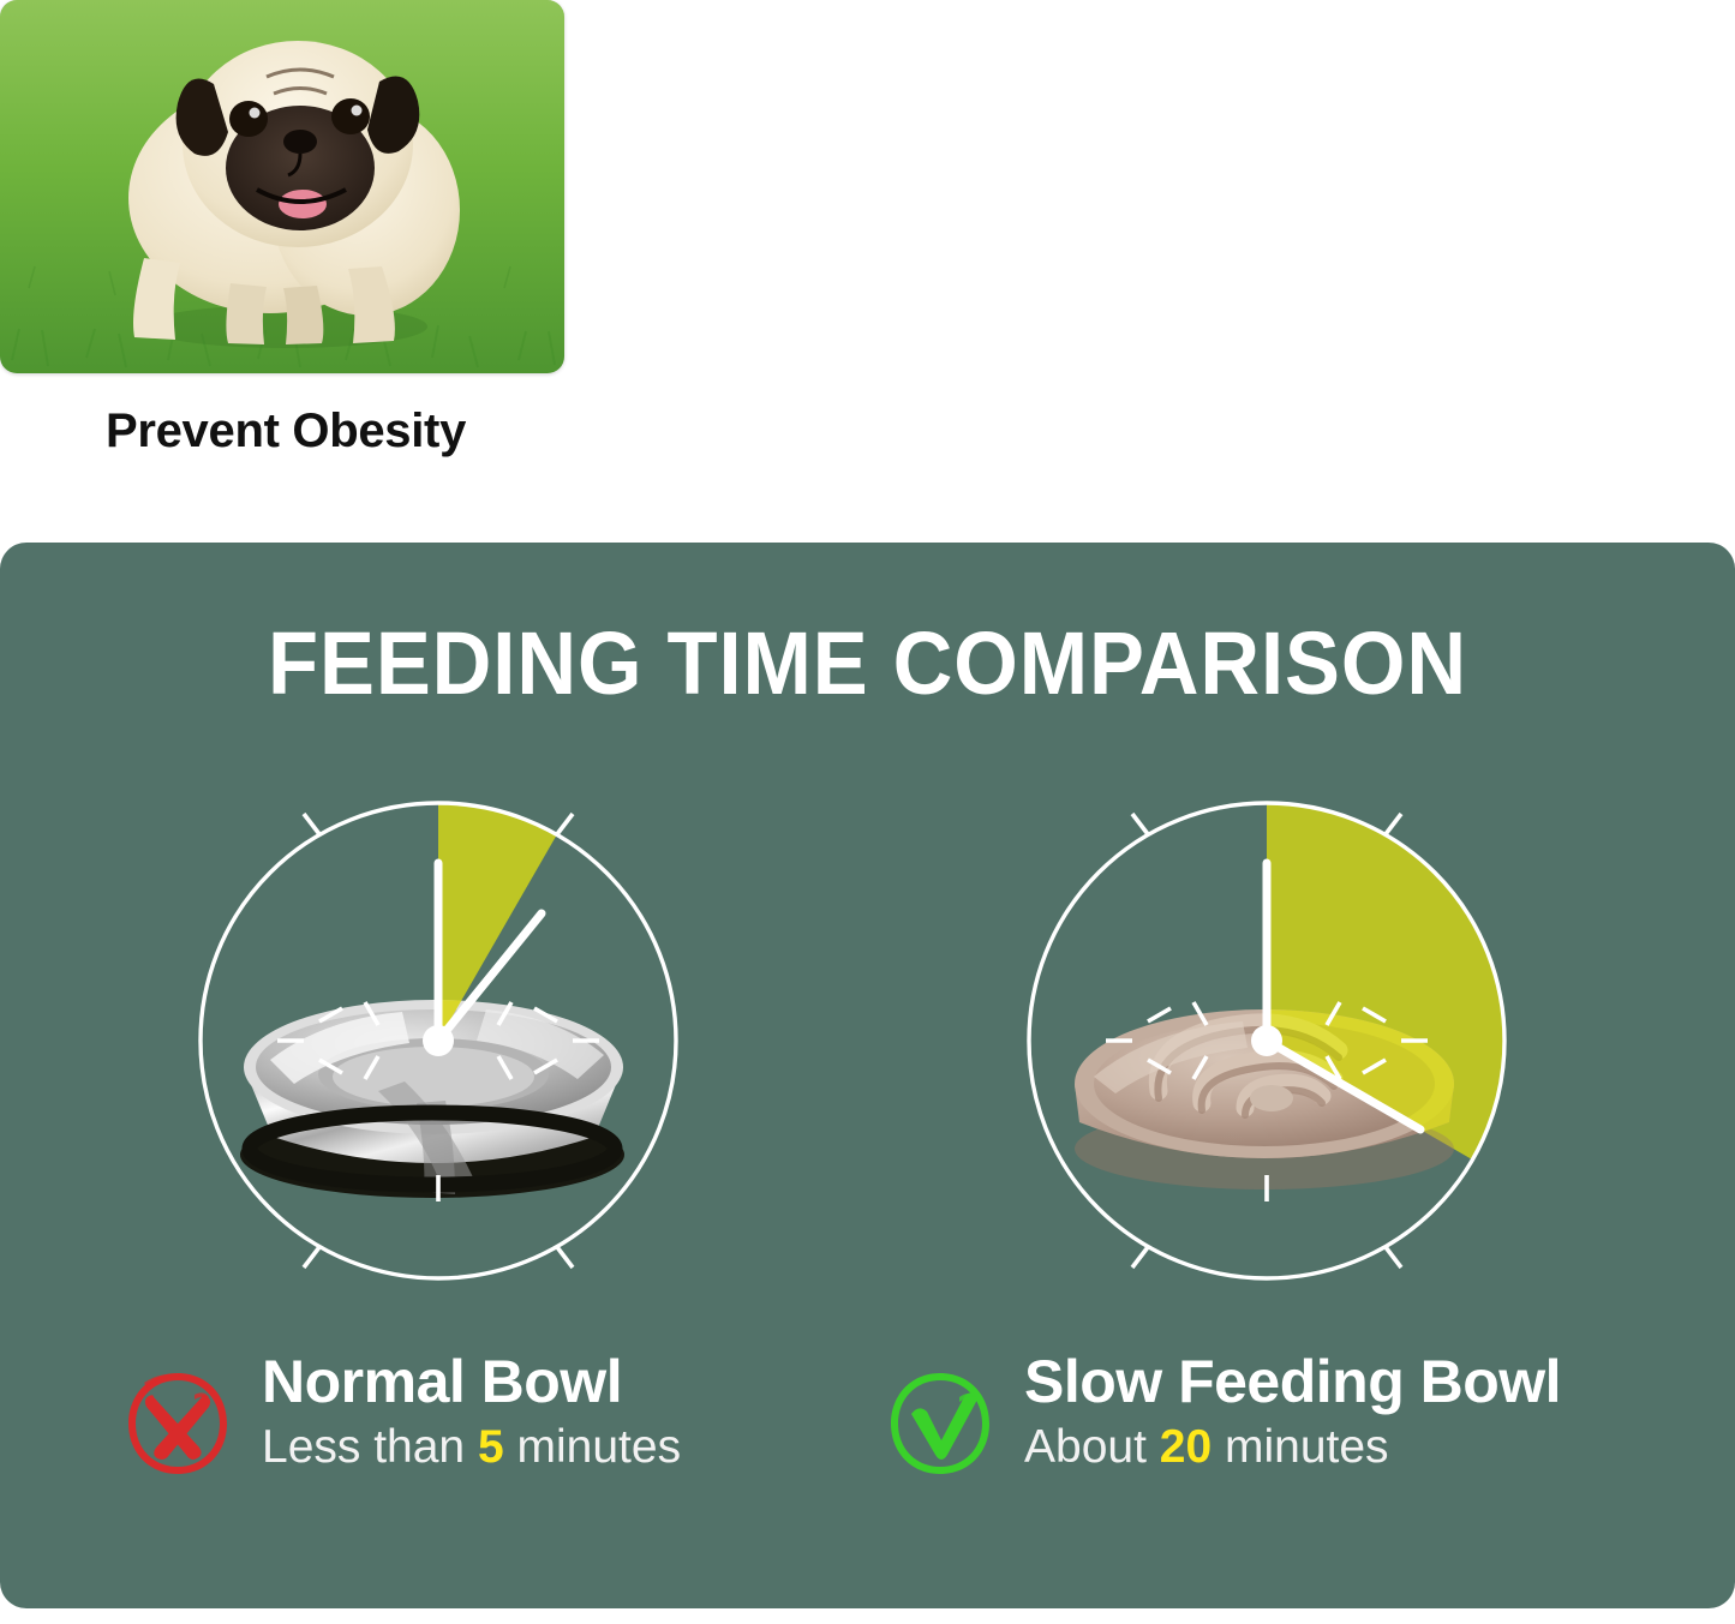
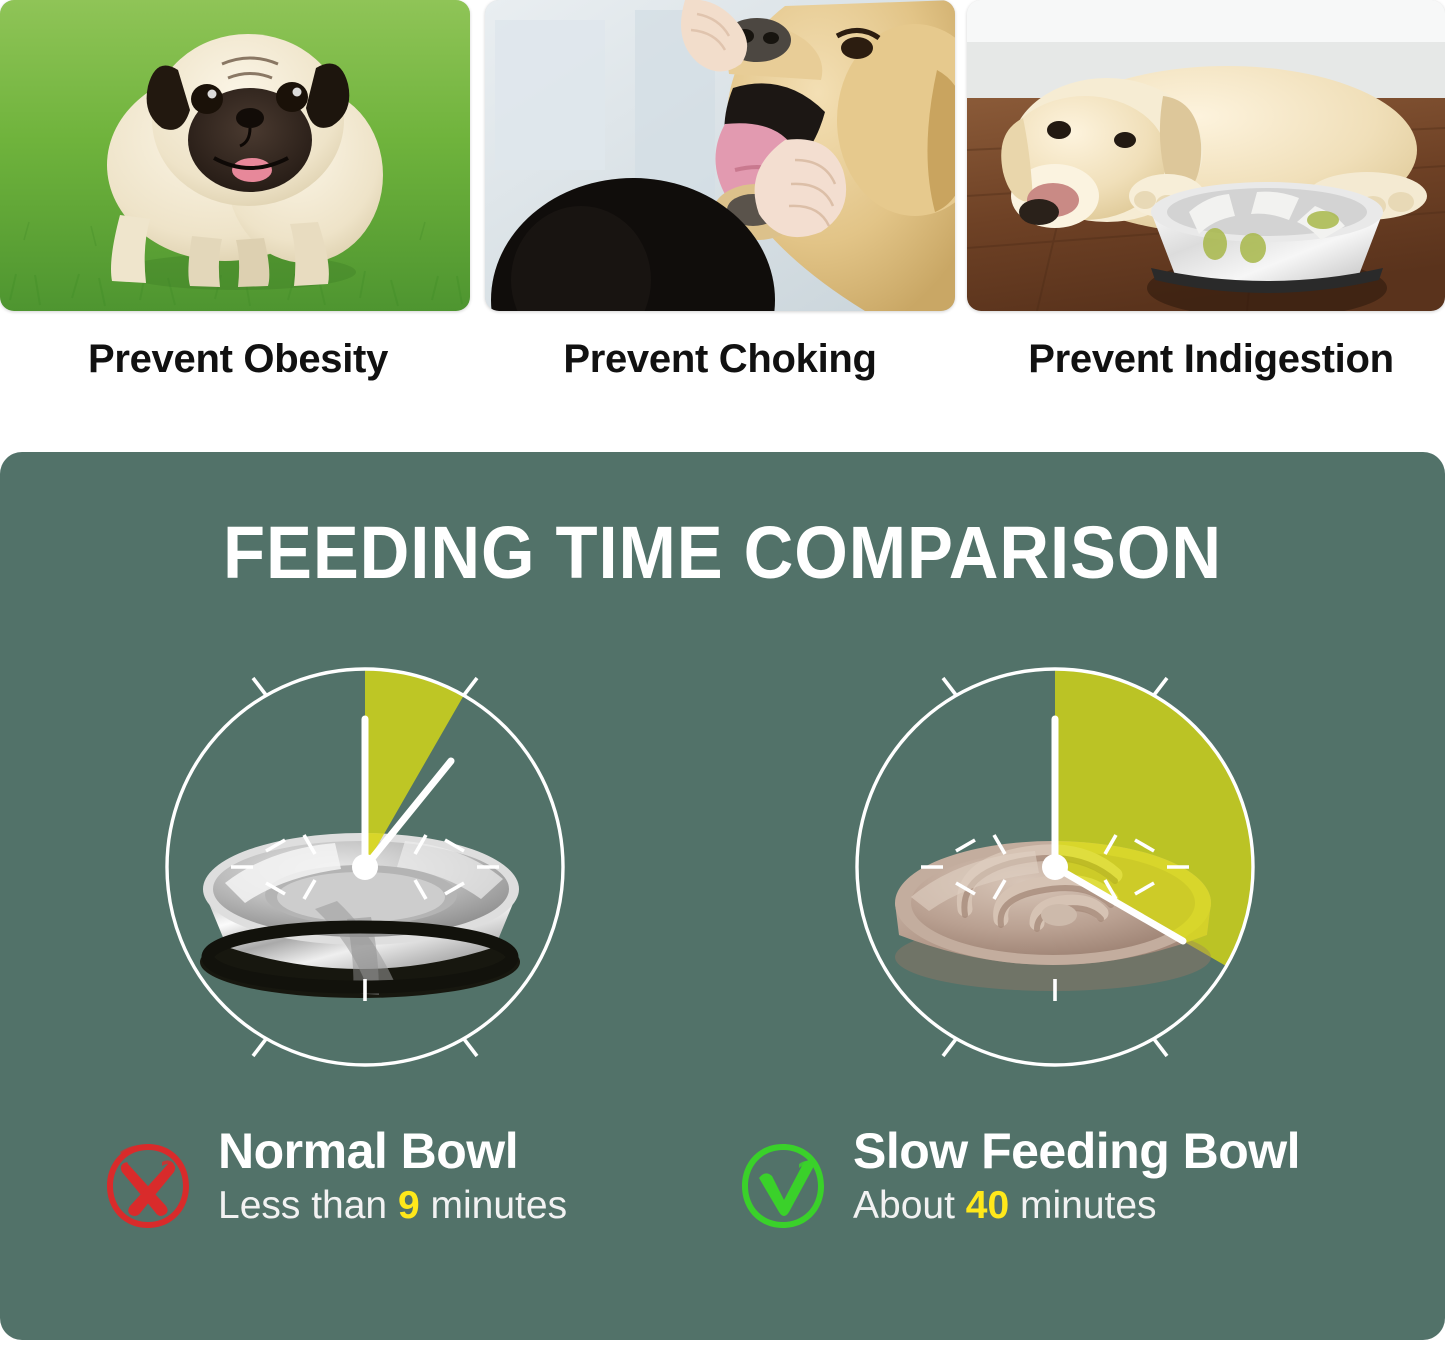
  Prevent Obesity
+ Prevent Choking
+ Prevent Indigestion
  FEEDING TIME COMPARISON
  Normal Bowl
- Less than 5 minutes
+ Less than 9 minutes
  Slow Feeding Bowl
- About 20 minutes
+ About 40 minutes
